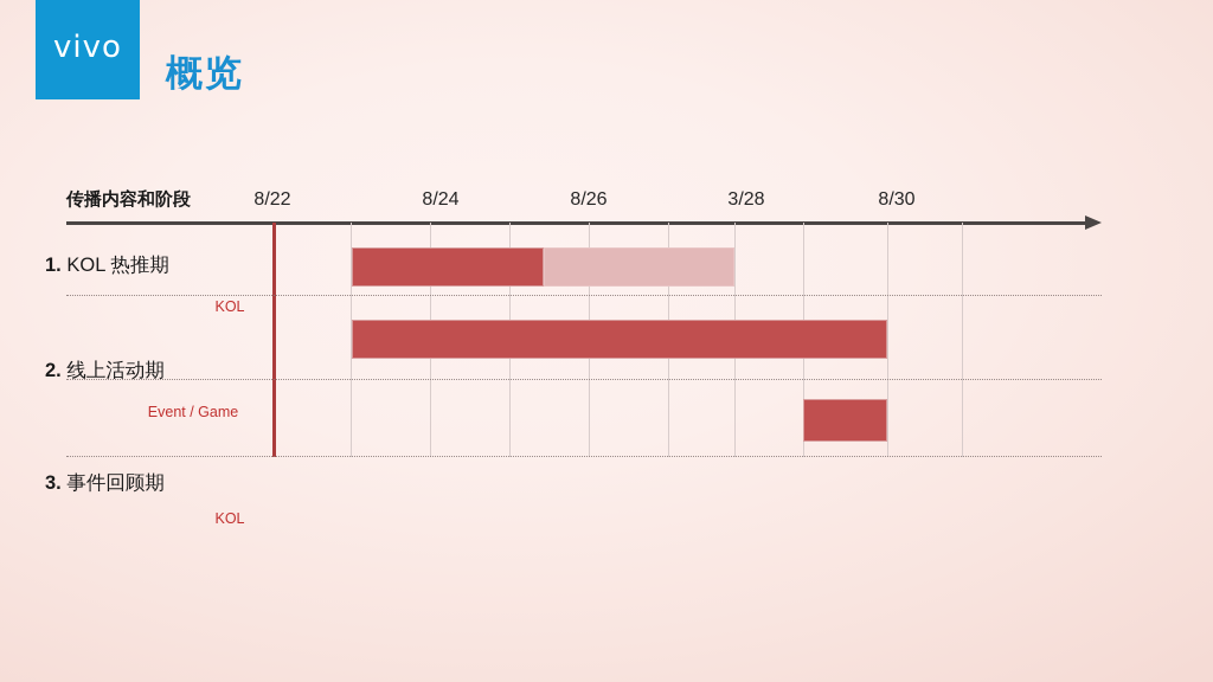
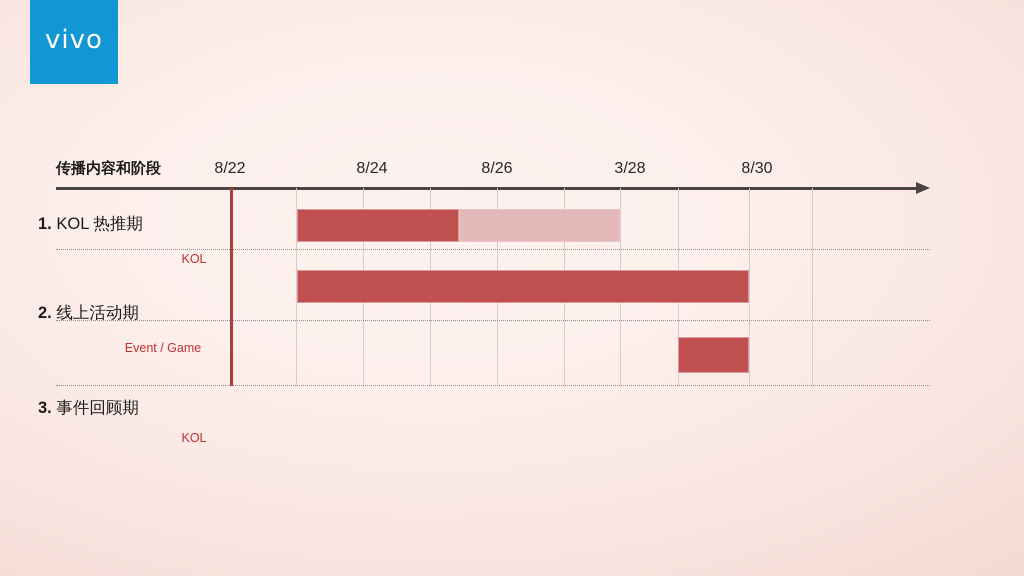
  vivo
- 概览
  传播内容和阶段
  8/22
  8/24
  8/26
  3/28
  8/30
  1. KOL 热推期
  KOL
  2. 线上活动期
  Event / Game
  3. 事件回顾期
  KOL
